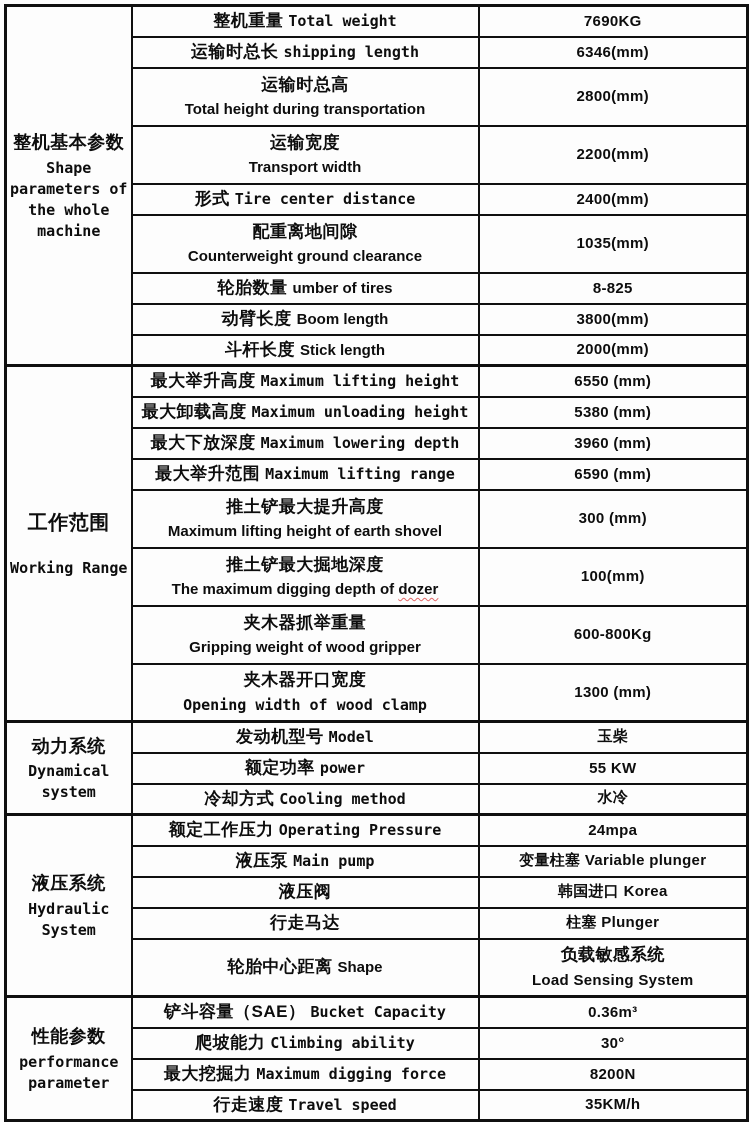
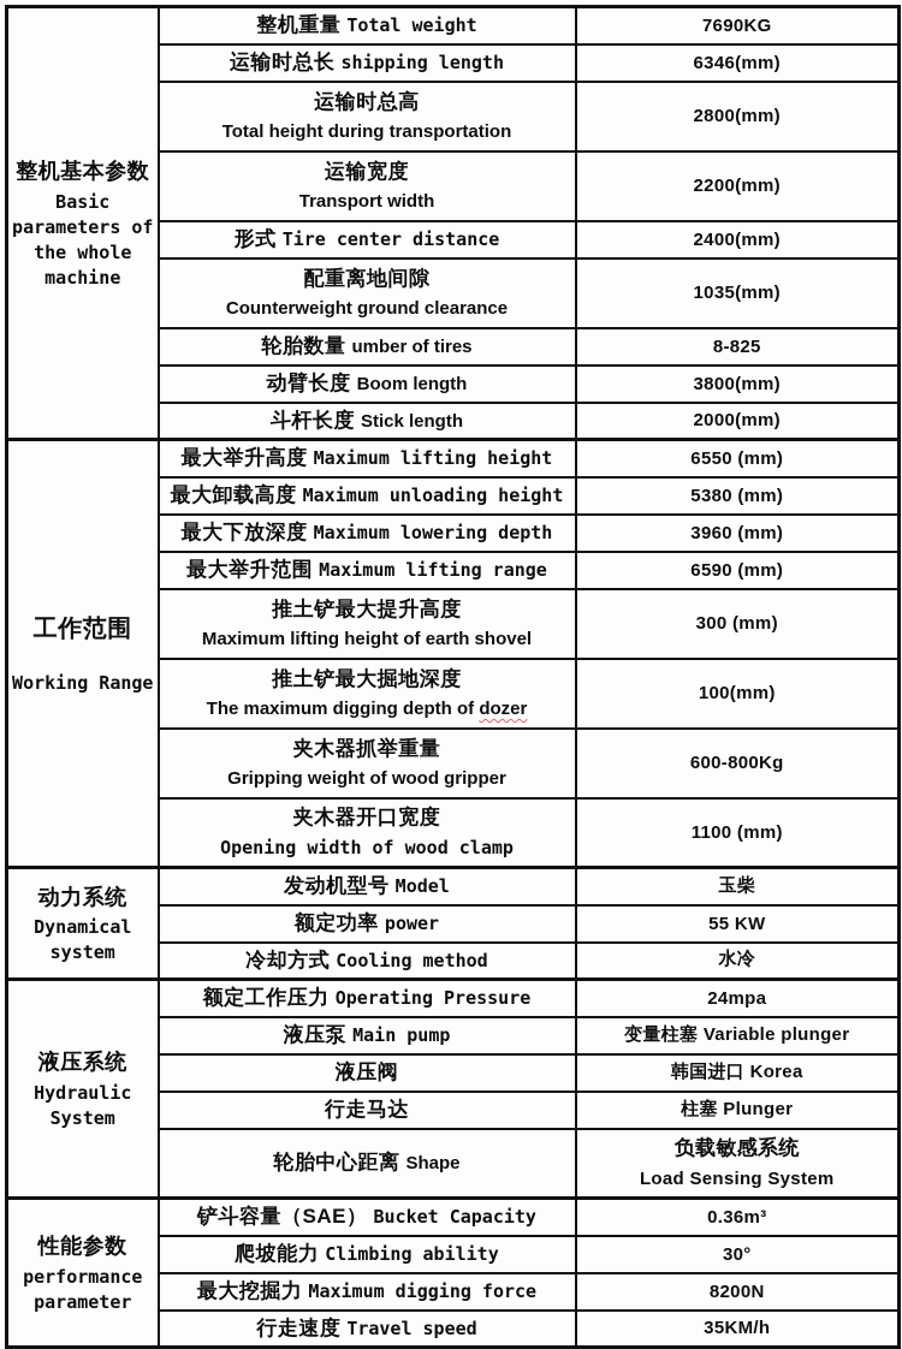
- 整机基本参数Shape parameters of the whole machine	整机重量 Total weight	7690KG
+ 整机基本参数Basic parameters of the whole machine	整机重量 Total weight	7690KG
  运输时总长 shipping length	6346(mm)
  运输时总高Total height during transportation	2800(mm)
  运输宽度Transport width	2200(mm)
  形式 Tire center distance	2400(mm)
  配重离地间隙Counterweight ground clearance	1035(mm)
  轮胎数量 umber of tires	8-825
  动臂长度 Boom length	3800(mm)
  斗杆长度 Stick length	2000(mm)
  工作范围Working Range	最大举升高度 Maximum lifting height	6550 (mm)
  最大卸载高度 Maximum unloading height	5380 (mm)
  最大下放深度 Maximum lowering depth	3960 (mm)
  最大举升范围 Maximum lifting range	6590 (mm)
  推土铲最大提升高度Maximum lifting height of earth shovel	300 (mm)
  推土铲最大掘地深度The maximum digging depth of dozer	100(mm)
  夹木器抓举重量Gripping weight of wood gripper	600-800Kg
- 夹木器开口宽度Opening width of wood clamp	1300 (mm)
+ 夹木器开口宽度Opening width of wood clamp	1100 (mm)
  动力系统Dynamical system	发动机型号 Model	玉柴
  额定功率 power	55 KW
  冷却方式 Cooling method	水冷
  液压系统Hydraulic System	额定工作压力 Operating Pressure	24mpa
  液压泵 Main pump	变量柱塞 Variable plunger
  液压阀	韩国进口 Korea
  行走马达	柱塞 Plunger
  轮胎中心距离 Shape	负载敏感系统Load Sensing System
  性能参数performance parameter	铲斗容量（SAE） Bucket Capacity	0.36m³
  爬坡能力 Climbing ability	30°
  最大挖掘力 Maximum digging force	8200N
  行走速度 Travel speed	35KM/h
